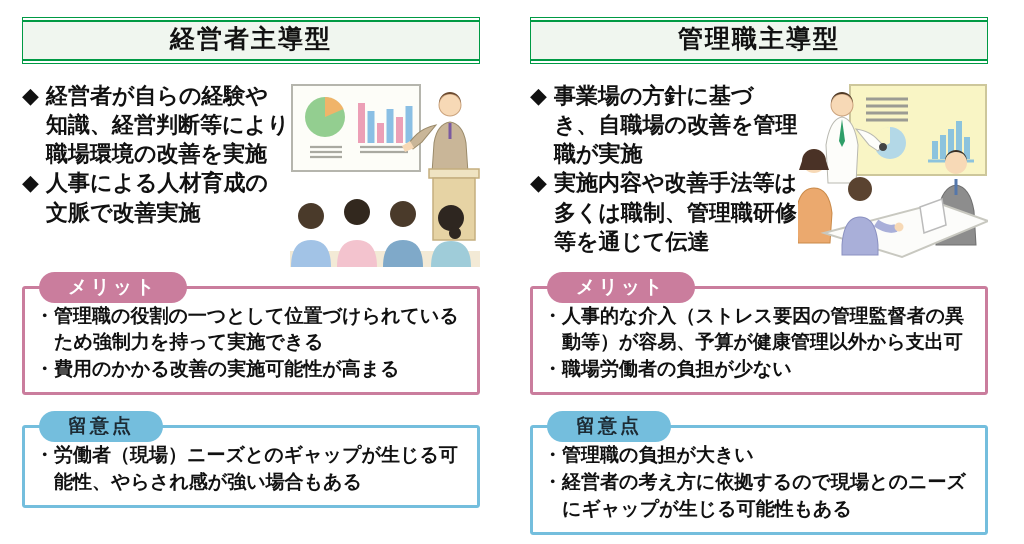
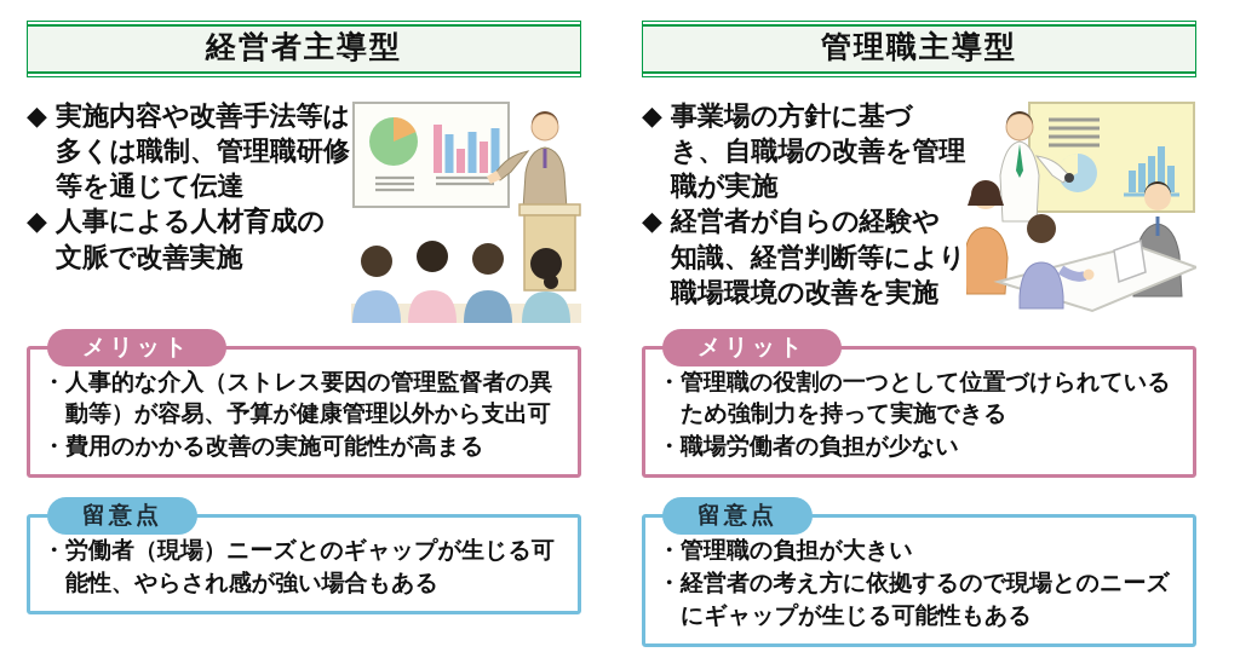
  経営者主導型
  ◆
- 経営者が自らの経験や知識、経営判断等により職場環境の改善を実施
+ 実施内容や改善手法等は多くは職制、管理職研修等を通じて伝達
  ◆
  人事による人材育成の文脈で改善実施
  メリット
  ・
- 管理職の役割の一つとして位置づけられているため強制力を持って実施できる
+ 人事的な介入（ストレス要因の管理監督者の異動等）が容易、予算が健康管理以外から支出可
  ・
  費用のかかる改善の実施可能性が高まる
  留意点
  ・
  労働者（現場）ニーズとのギャップが生じる可能性、やらされ感が強い場合もある
  管理職主導型
  ◆
  事業場の方針に基づき、自職場の改善を管理職が実施
  ◆
- 実施内容や改善手法等は多くは職制、管理職研修等を通じて伝達
+ 経営者が自らの経験や知識、経営判断等により職場環境の改善を実施
  メリット
  ・
- 人事的な介入（ストレス要因の管理監督者の異動等）が容易、予算が健康管理以外から支出可
+ 管理職の役割の一つとして位置づけられているため強制力を持って実施できる
  ・
  職場労働者の負担が少ない
  留意点
  ・
  管理職の負担が大きい
  ・
  経営者の考え方に依拠するので現場とのニーズにギャップが生じる可能性もある
